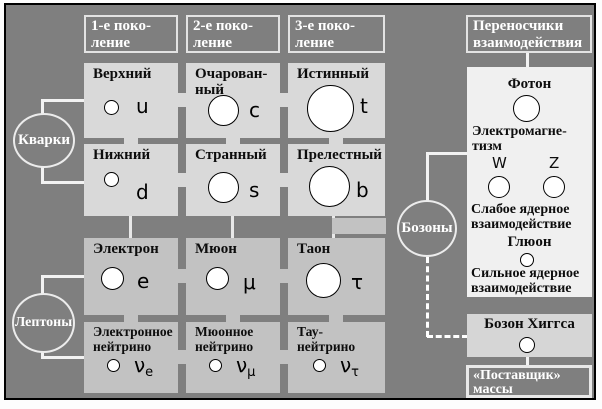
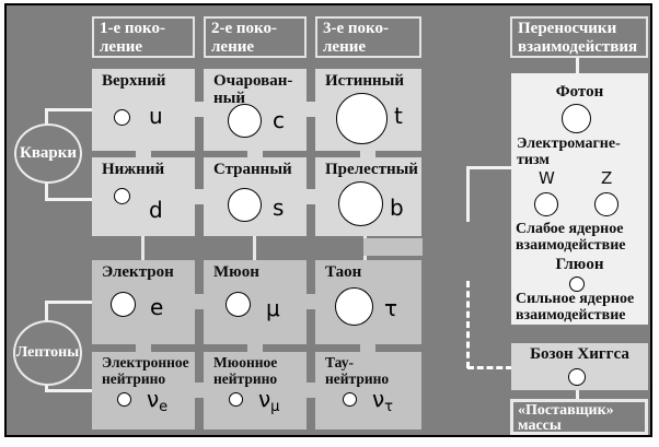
  1-е поко-
  ление
  2-е поко-
  ление
  3-е поко-
  ление
  Переносчики
  взаимодействия
  Кварки
  Лептоны
- Бозоны
  Верхний
  u
  Очарован-
  ный
  c
  Истинный
  t
  Нижний
  d
  Странный
  s
  Прелестный
  b
  Электрон
  e
  Мюон
  μ
  Таон
  τ
  Электронное
  нейтрино
  νe
  Мюонное
  нейтрино
  νμ
  Тау-
  нейтрино
  ντ
  Фотон
  Электромагне-
  тизм
  W
  Z
  Слабое ядерное
  взаимодействие
  Глюон
  Сильное ядерное
  взаимодействие
  Бозон Хиггса
  «Поставщик»
  массы
